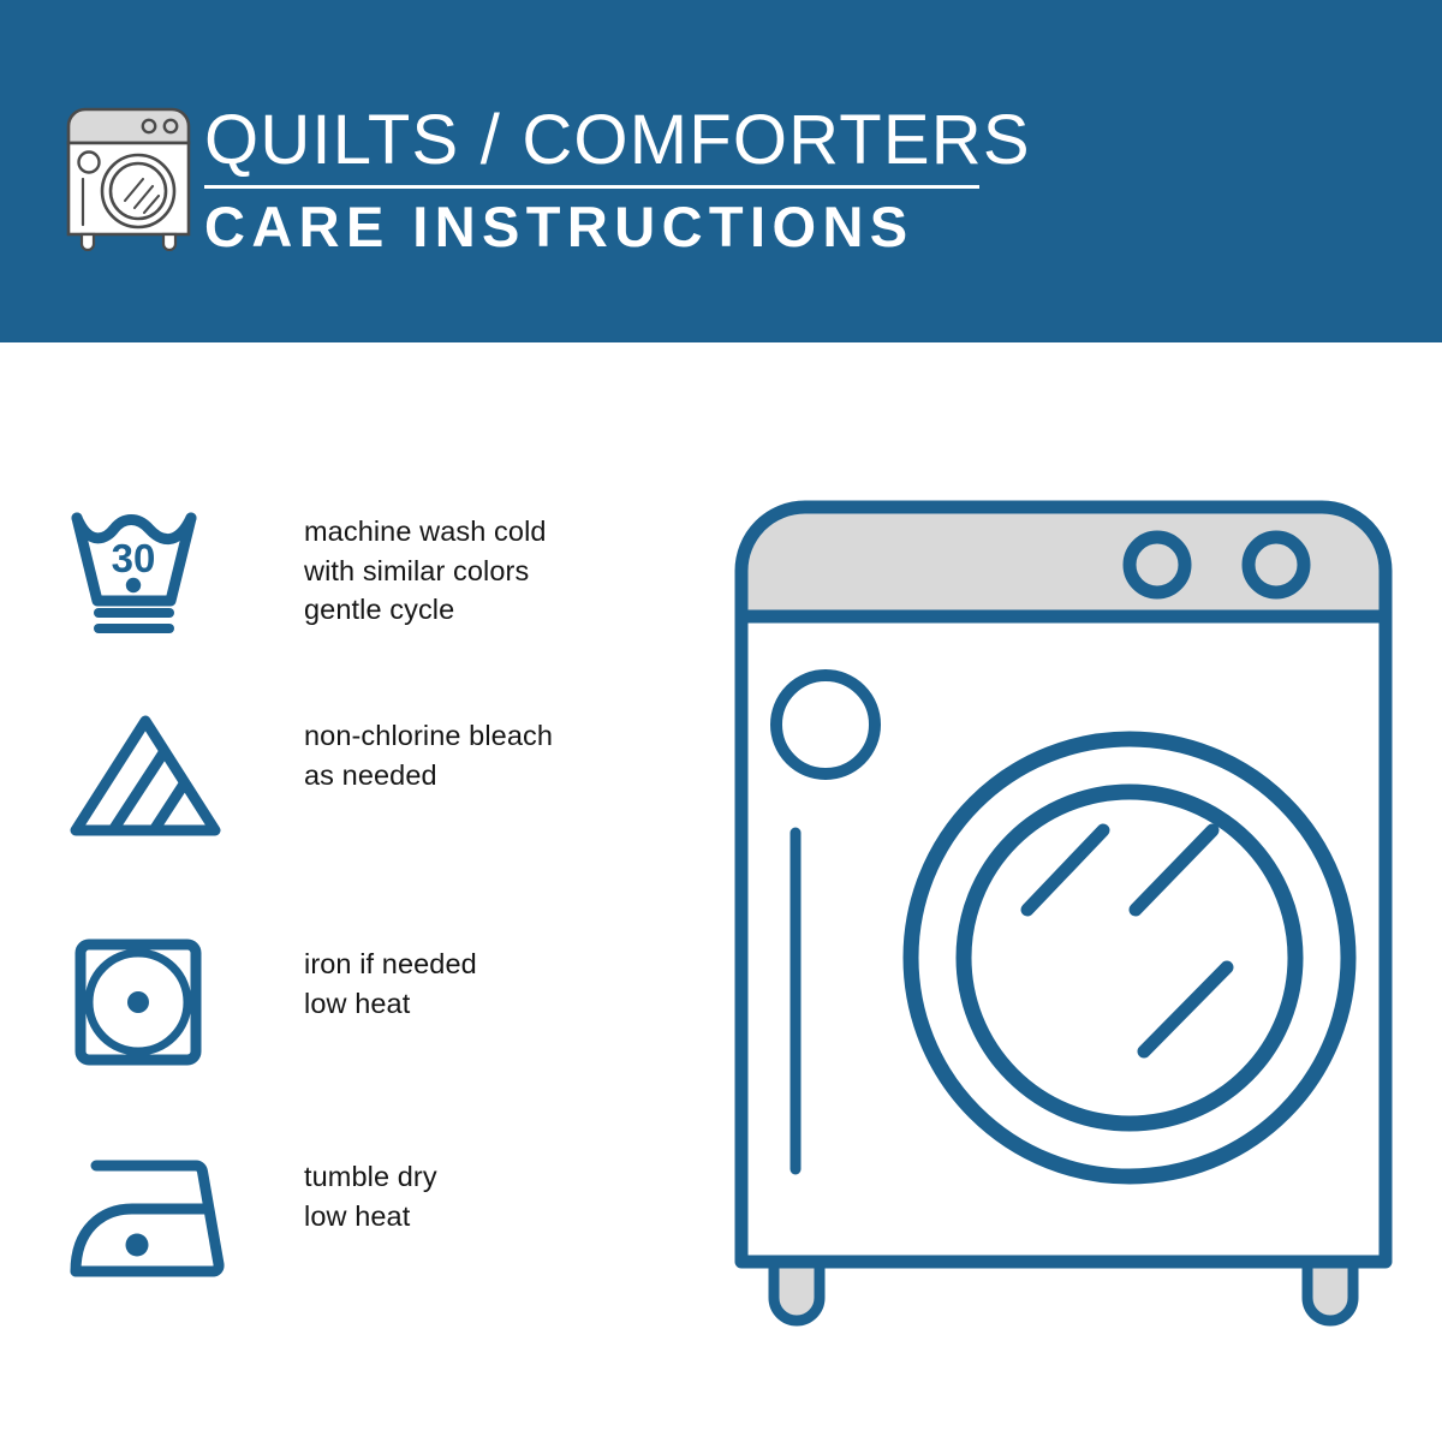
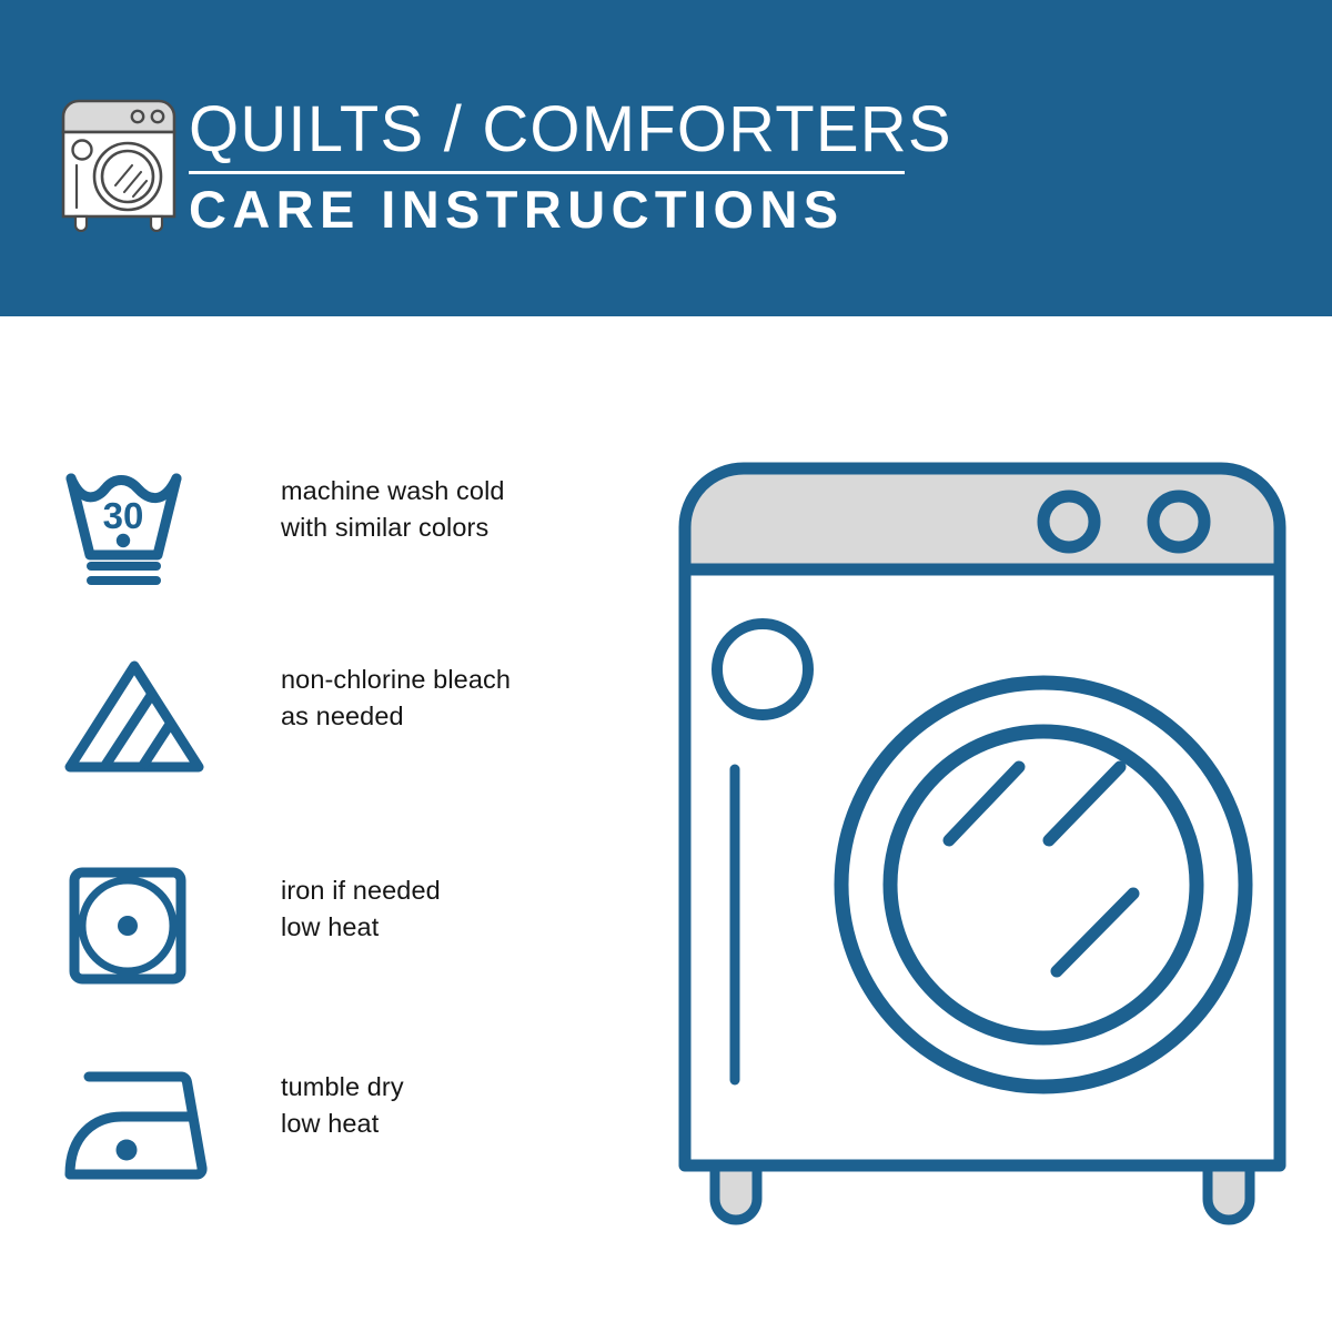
  QUILTS / COMFORTERS
  CARE INSTRUCTIONS
  30
  machine wash cold
  with similar colors
- gentle cycle
  non-chlorine bleach
  as needed
  iron if needed
  low heat
  tumble dry
  low heat
